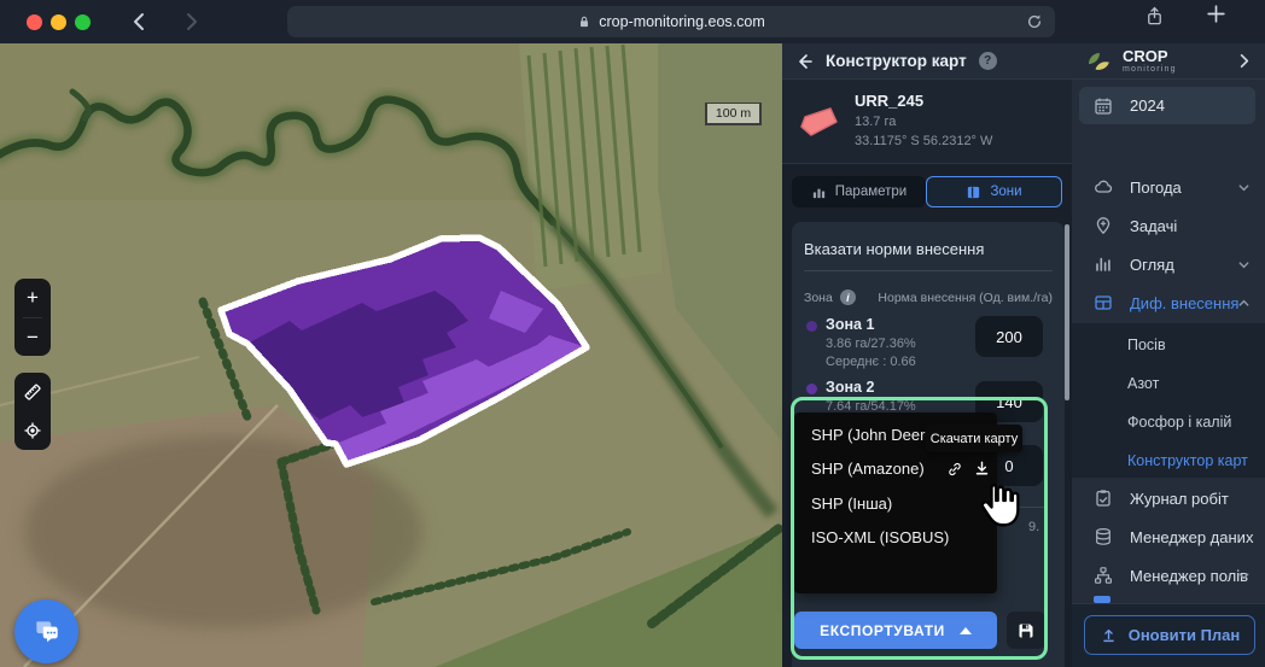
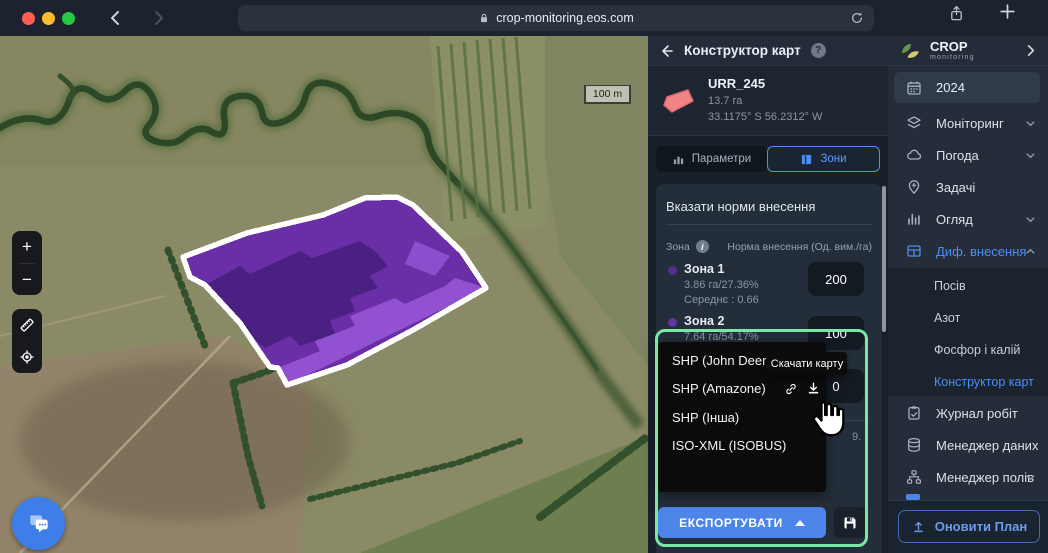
  crop-monitoring.eos.com
  100 m
  +
  −
  Конструктор карт
  ?
  URR_245
  13.7 га
  33.1175° S 56.2312° W
  Параметри
  Зони
  Вказати норми внесення
  Зона
  i
  Норма внесення (Од. вим./га)
  Зона 1
  3.86 га/27.36%
  Середнє : 0.66
  200
  Зона 2
  7.64 га/54.17%
- 140
+ 100
  0
  9.
  SHP (John Deer
  SHP (Amazone)
  SHP (Інша)
  ISO-XML (ISOBUS)
  Скачати карту
  ЕКСПОРТУВАТИ
  CROP
  2024
+ Моніторинг
  Погода
  Задачі
  Огляд
  Диф. внесення
  Посів
  Азот
  Фосфор і калій
  Конструктор карт
  Журнал робіт
  Менеджер даних
  Менеджер полів
  Оновити План
